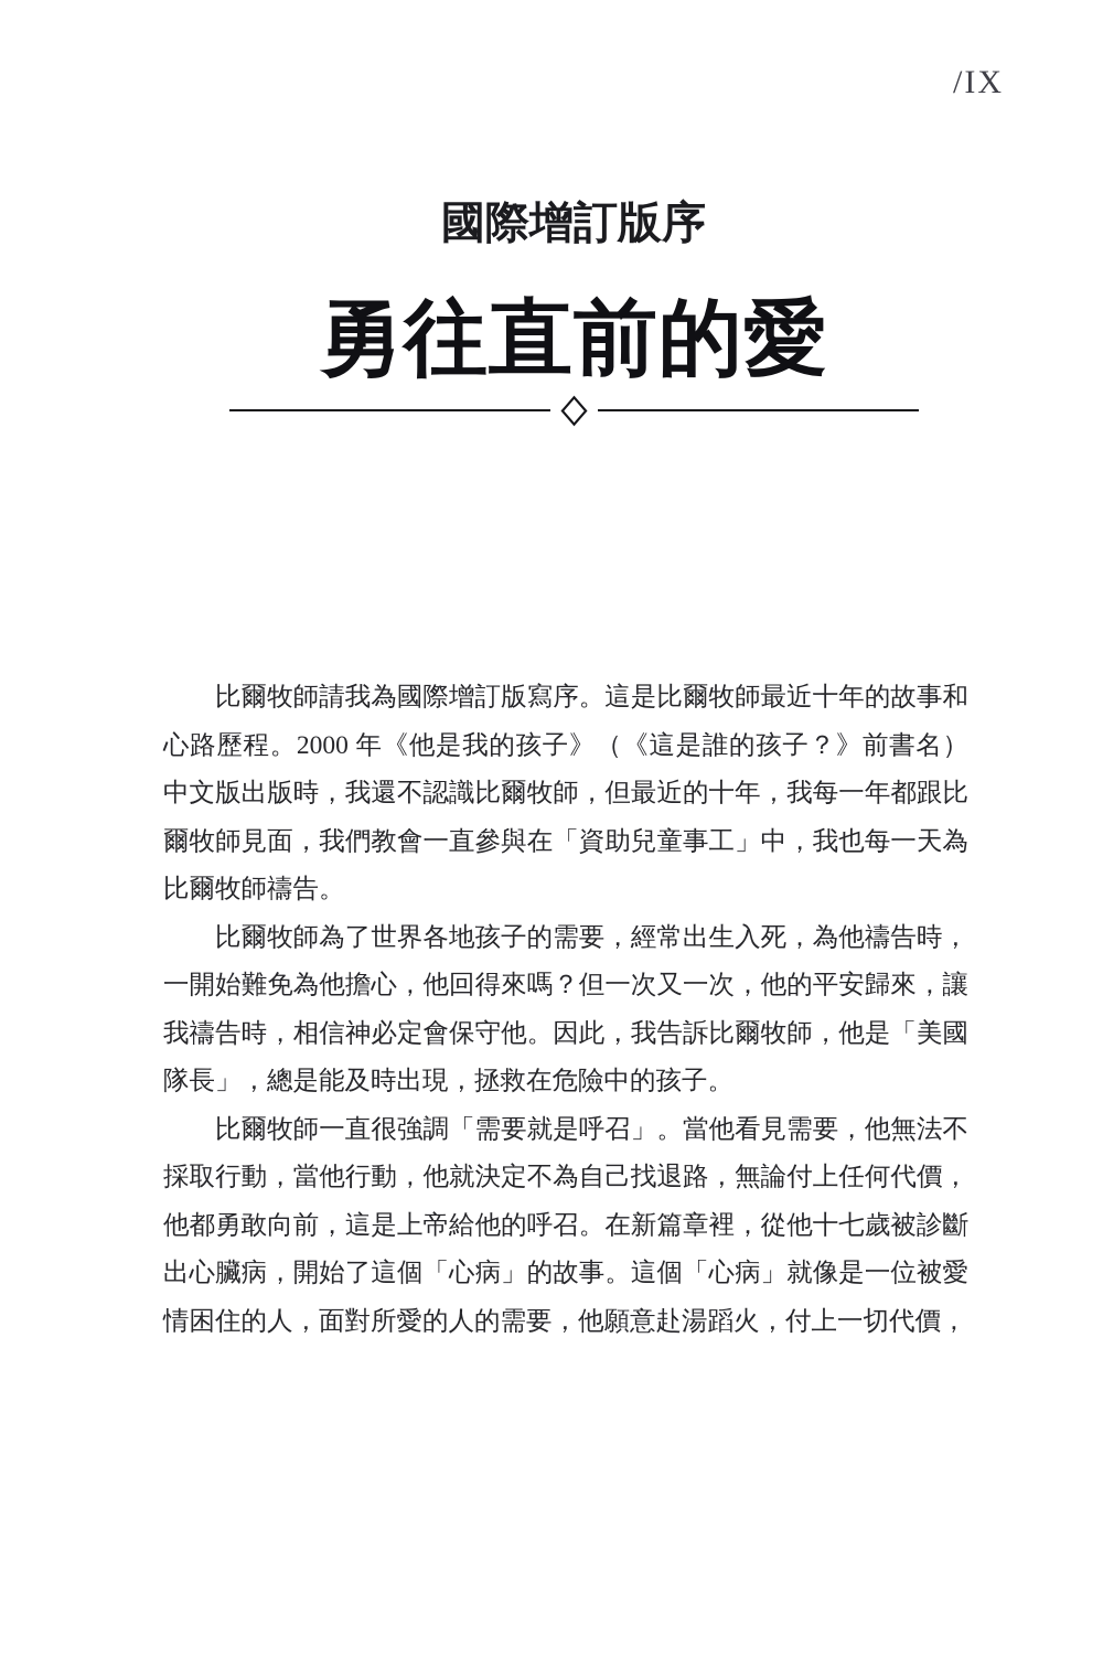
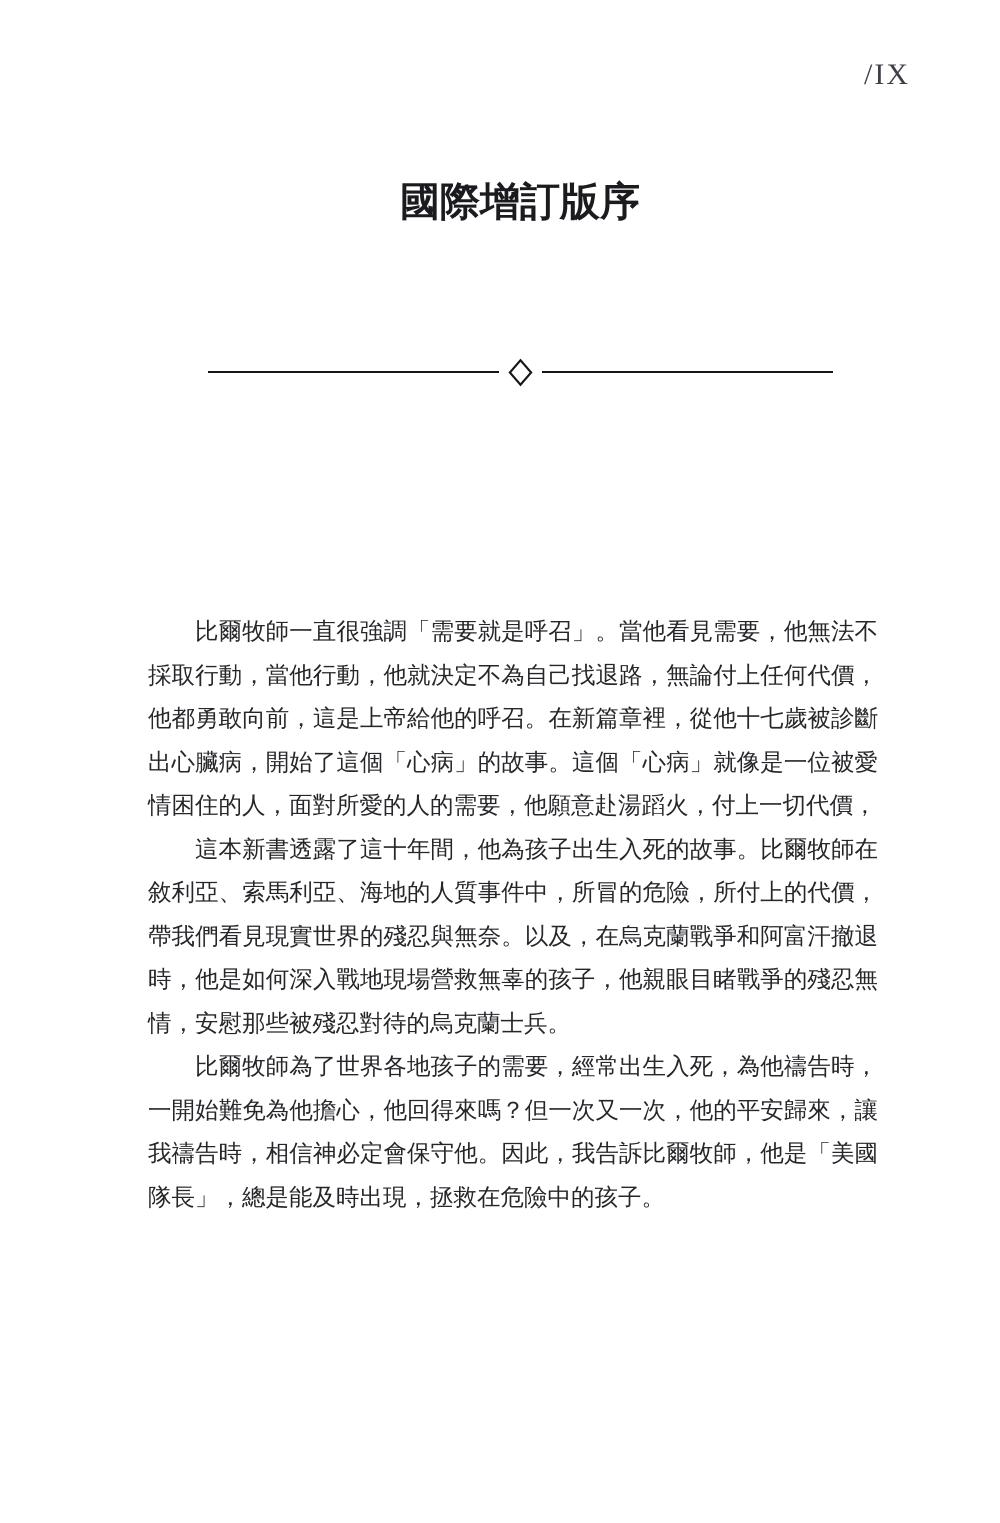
  /IX
  國際增訂版序
- 勇往直前的愛
- 比爾牧師請我為國際增訂版寫序。這是比爾牧師最近十年的故事和心路歷程。2000 年《他是我的孩子》（《這是誰的孩子？》前書名）中文版出版時，我還不認識比爾牧師，但最近的十年，我每一年都跟比爾牧師見面，我們教會一直參與在「資助兒童事工」中，我也每一天為比爾牧師禱告。
- 比爾牧師為了世界各地孩子的需要，經常出生入死，為他禱告時，一開始難免為他擔心，他回得來嗎？但一次又一次，他的平安歸來，讓我禱告時，相信神必定會保守他。因此，我告訴比爾牧師，他是「美國隊長」，總是能及時出現，拯救在危險中的孩子。
+ 比爾牧師一直很強調「需要就是呼召」。當他看見需要，他無法不採取行動，當他行動，他就決定不為自己找退路，無論付上任何代價，他都勇敢向前，這是上帝給他的呼召。在新篇章裡，從他十七歲被診斷出心臟病，開始了這個「心病」的故事。這個「心病」就像是一位被愛情困住的人，面對所愛的人的需要，他願意赴湯蹈火，付上一切代價，
+ 這本新書透露了這十年間，他為孩子出生入死的故事。比爾牧師在敘利亞、索馬利亞、海地的人質事件中，所冒的危險，所付上的代價，帶我們看見現實世界的殘忍與無奈。以及，在烏克蘭戰爭和阿富汗撤退時，他是如何深入戰地現場營救無辜的孩子，他親眼目睹戰爭的殘忍無情，安慰那些被殘忍對待的烏克蘭士兵。
- 比爾牧師一直很強調「需要就是呼召」。當他看見需要，他無法不採取行動，當他行動，他就決定不為自己找退路，無論付上任何代價，他都勇敢向前，這是上帝給他的呼召。在新篇章裡，從他十七歲被診斷出心臟病，開始了這個「心病」的故事。這個「心病」就像是一位被愛情困住的人，面對所愛的人的需要，他願意赴湯蹈火，付上一切代價，
+ 比爾牧師為了世界各地孩子的需要，經常出生入死，為他禱告時，一開始難免為他擔心，他回得來嗎？但一次又一次，他的平安歸來，讓我禱告時，相信神必定會保守他。因此，我告訴比爾牧師，他是「美國隊長」，總是能及時出現，拯救在危險中的孩子。
